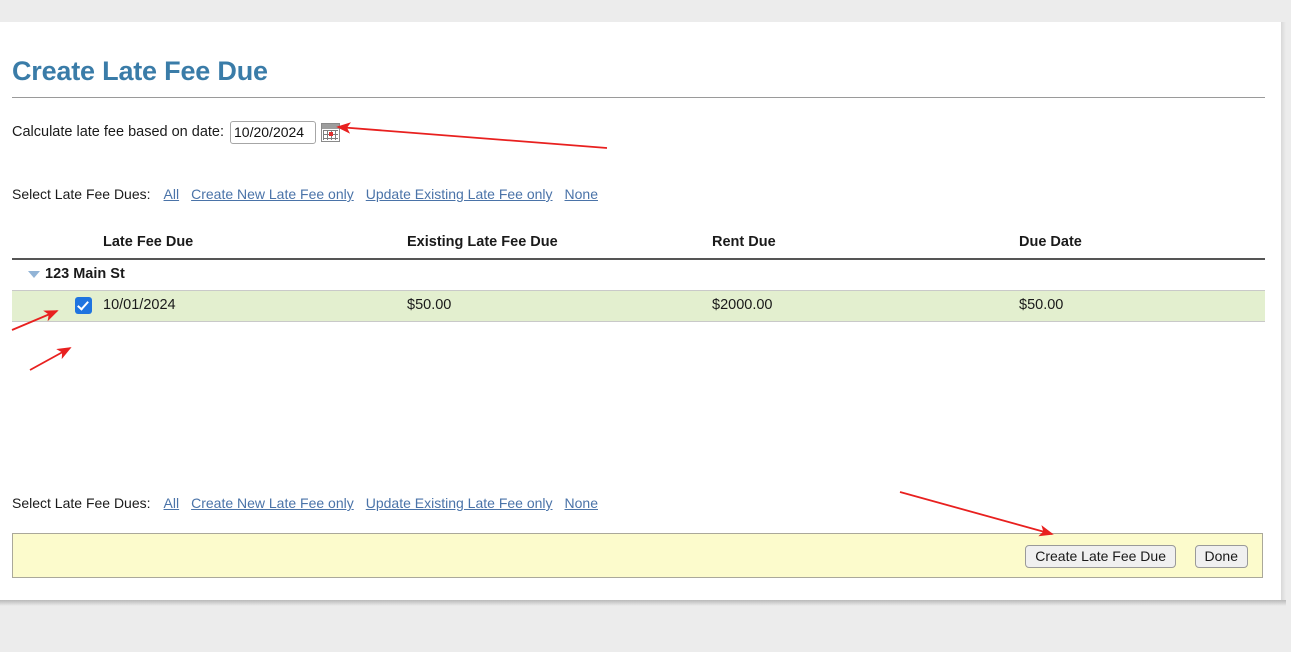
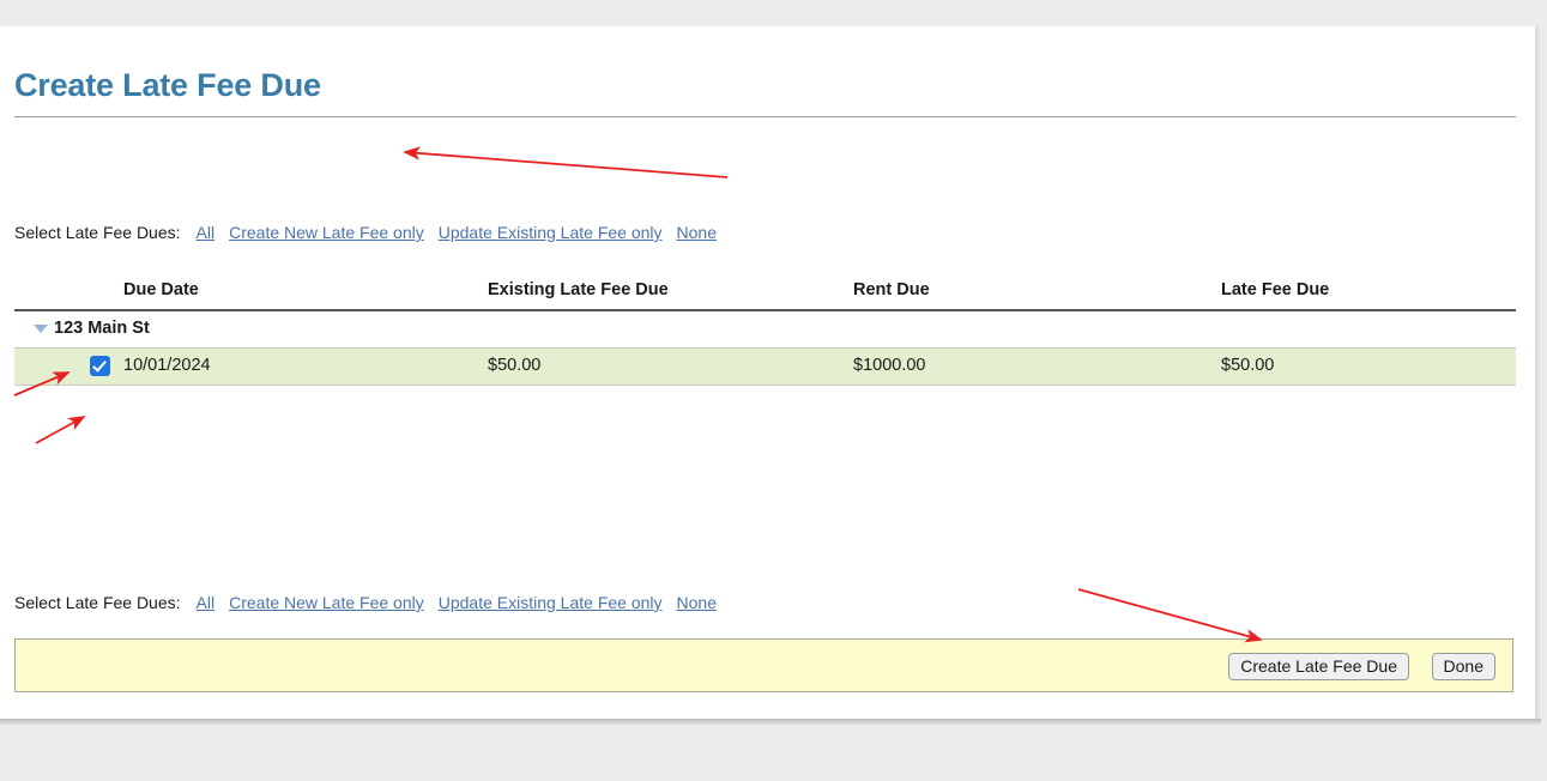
  Create Late Fee Due
- Calculate late fee based on date:
- 10/20/2024
  Select Late Fee Dues: All Create New Late Fee only Update Existing Late Fee only None
- Late Fee Due
+ Due Date
  Existing Late Fee Due
  Rent Due
- Due Date
+ Late Fee Due
  123 Main St
  10/01/2024
  $50.00
- $2000.00
+ $1000.00
  $50.00
  Select Late Fee Dues: All Create New Late Fee only Update Existing Late Fee only None
  Create Late Fee Due
  Done
